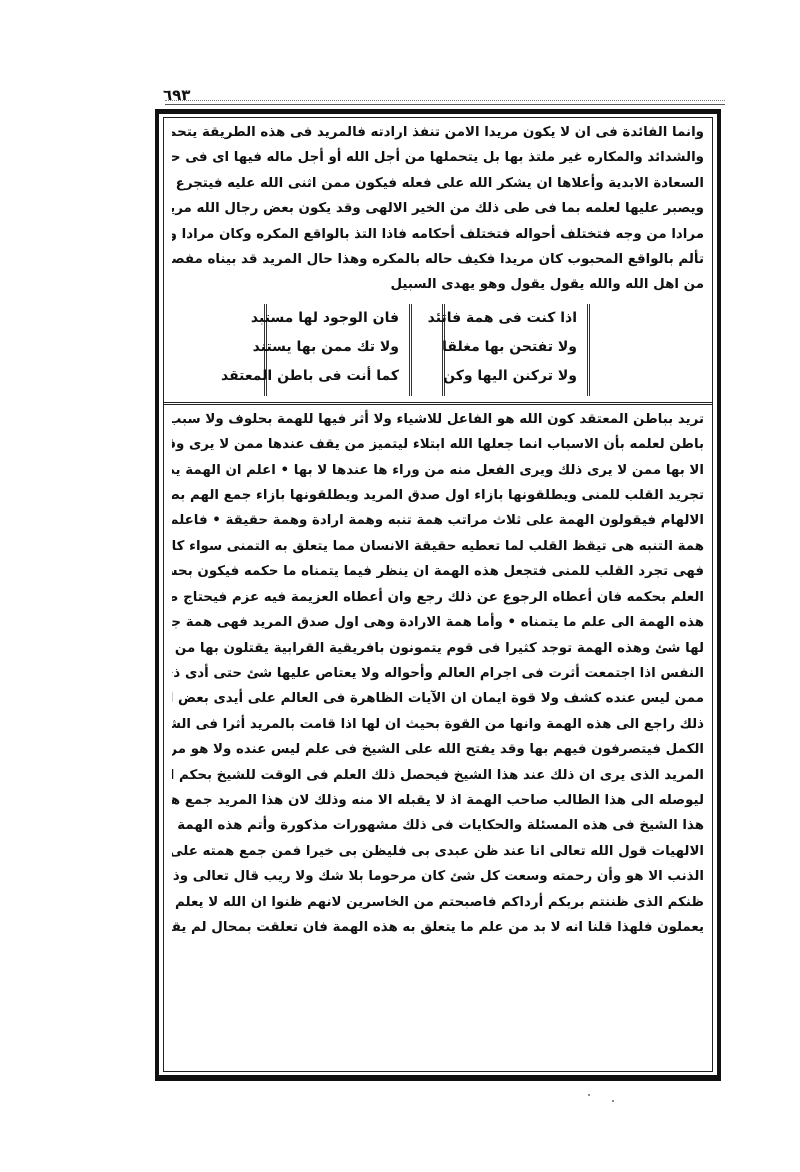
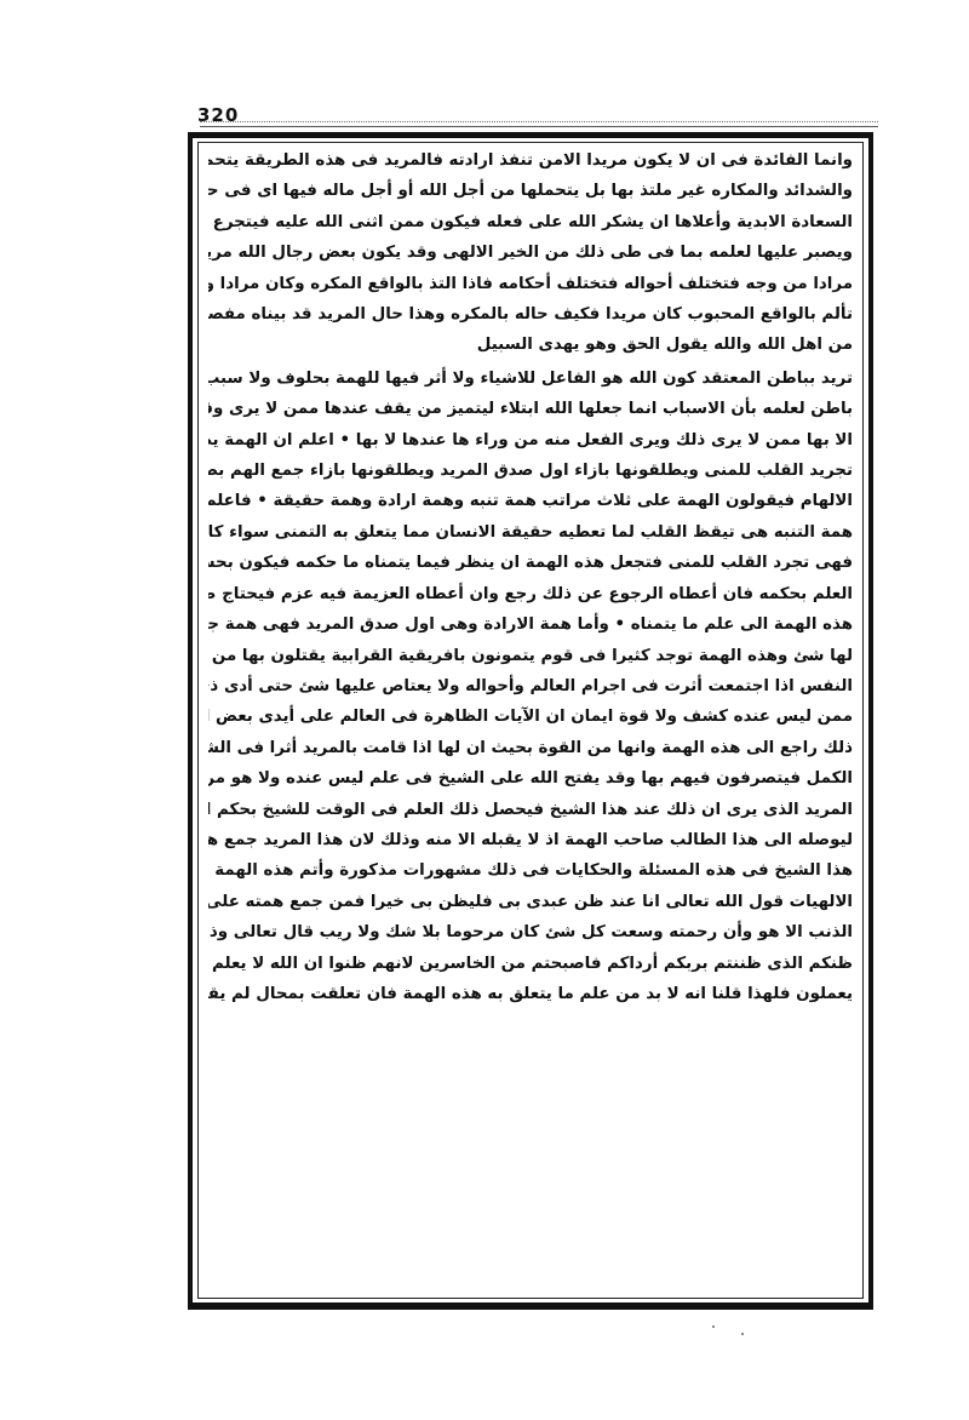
- ٦٩٣
+ 320
  وانما الفائدة فى ان لا يكون مريدا الامن تنفذ ارادته فالمريد فى هذه الطريقة يتحم
  والشدائد والمكاره غير ملتذ بها بل يتحملها من أجل الله أو أجل ماله فيها اى فى ح
  السعادة الابدية وأعلاها ان يشكر الله على فعله فيكون ممن اثنى الله عليه فيتجرع
  ويصبر عليها لعلمه بما فى طى ذلك من الخير الالهى وقد يكون بعض رجال الله مري
  مرادا من وجه فتختلف أحواله فتختلف أحكامه فاذا التذ بالواقع المكره وكان مرادا و
  تألم بالواقع المحبوب كان مريدا فكيف حاله بالمكره وهذا حال المريد قد بيناه مفص
- من اهل الله والله يقول يقول وهو يهدى السبيل
+ من اهل الله والله يقول الحق وهو يهدى السبيل
- اذا كنت فى همة فاتئد
- ولا تفتحن بها مغلقا
- ولا تركنن اليها وكن
- فان الوجود لها مستبد
- ولا تك ممن بها يستند
- كما أنت فى باطن المعتقد
  تريد بباطن المعتقد كون الله هو الفاعل للاشياء ولا أثر فيها للهمة بحلوف ولا سبب
  باطن لعلمه بأن الاسباب انما جعلها الله ابتلاء ليتميز من يقف عندها ممن لا يرى وق
  الا بها ممن لا يرى ذلك ويرى الفعل منه من وراء ها عندها لا بها • اعلم ان الهمة ي
  تجريد القلب للمنى ويطلقونها بازاء اول صدق المريد ويطلقونها بازاء جمع الهم بص
  الالهام فيقولون الهمة على ثلاث مراتب همة تنبه وهمة ارادة وهمة حقيقة • فاعلم
  همة التنبه هى تيقظ القلب لما تعطيه حقيقة الانسان مما يتعلق به التمنى سواء كا
  فهى تجرد القلب للمنى فتجعل هذه الهمة ان ينظر فيما يتمناه ما حكمه فيكون بحس
  العلم بحكمه فان أعطاه الرجوع عن ذلك رجع وان أعطاه العزيمة فيه عزم فيحتاج ص
  هذه الهمة الى علم ما يتمناه • وأما همة الارادة وهى اول صدق المريد فهى همة ج
  لها شئ وهذه الهمة توجد كثيرا فى قوم يتمونون بافريقية القرابية يقتلون بها من
  النفس اذا اجتمعت أثرت فى اجرام العالم وأحواله ولا يعتاص عليها شئ حتى أدى ذ
  ممن ليس عنده كشف ولا قوة ايمان ان الآيات الظاهرة فى العالم على أيدى بعض
  ذلك راجع الى هذه الهمة وانها من القوة بحيث ان لها اذا قامت بالمريد أثرا فى الش
  الكمل فيتصرفون فيهم بها وقد يفتح الله على الشيخ فى علم ليس عنده ولا هو مر
  المريد الذى يرى ان ذلك عند هذا الشيخ فيحصل ذلك العلم فى الوقت للشيخ بحكم ا
  ليوصله الى هذا الطالب صاحب الهمة اذ لا يقبله الا منه وذلك لان هذا المريد جمع ه
  هذا الشيخ فى هذه المسئلة والحكايات فى ذلك مشهورات مذكورة وأتم هذه الهمة
  الالهيات قول الله تعالى انا عند ظن عبدى بى فليظن بى خيرا فمن جمع همته على
  الذنب الا هو وأن رحمته وسعت كل شئ كان مرحوما بلا شك ولا ريب قال تعالى وذ
  ظنكم الذى ظننتم بربكم أرداكم فاصبحتم من الخاسرين لانهم ظنوا ان الله لا يعلم
  يعملون فلهذا قلنا انه لا بد من علم ما يتعلق به هذه الهمة فان تعلقت بمحال لم يق
